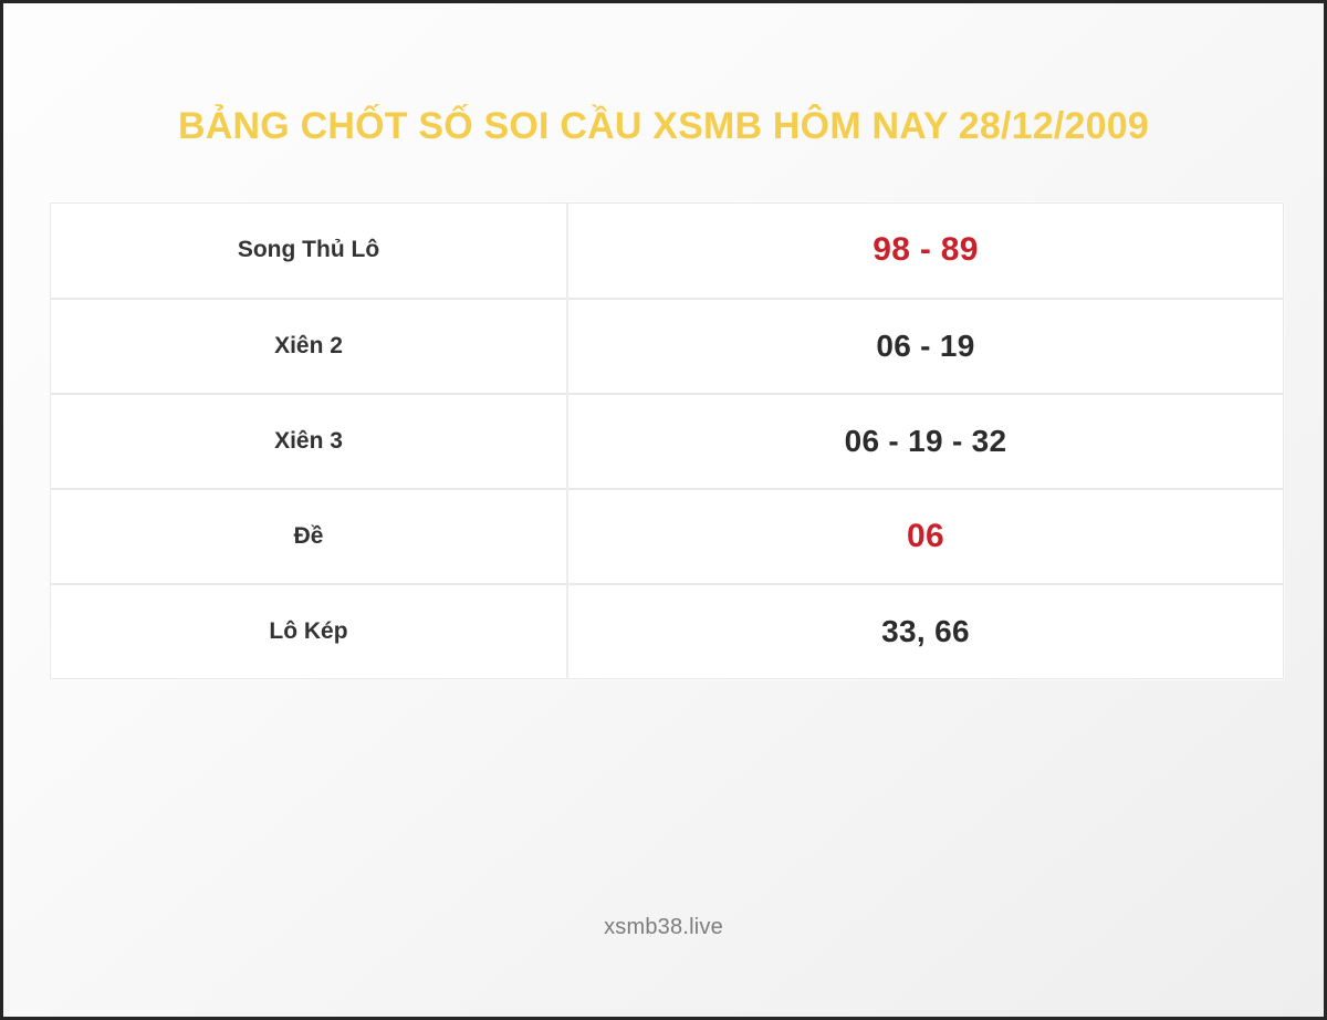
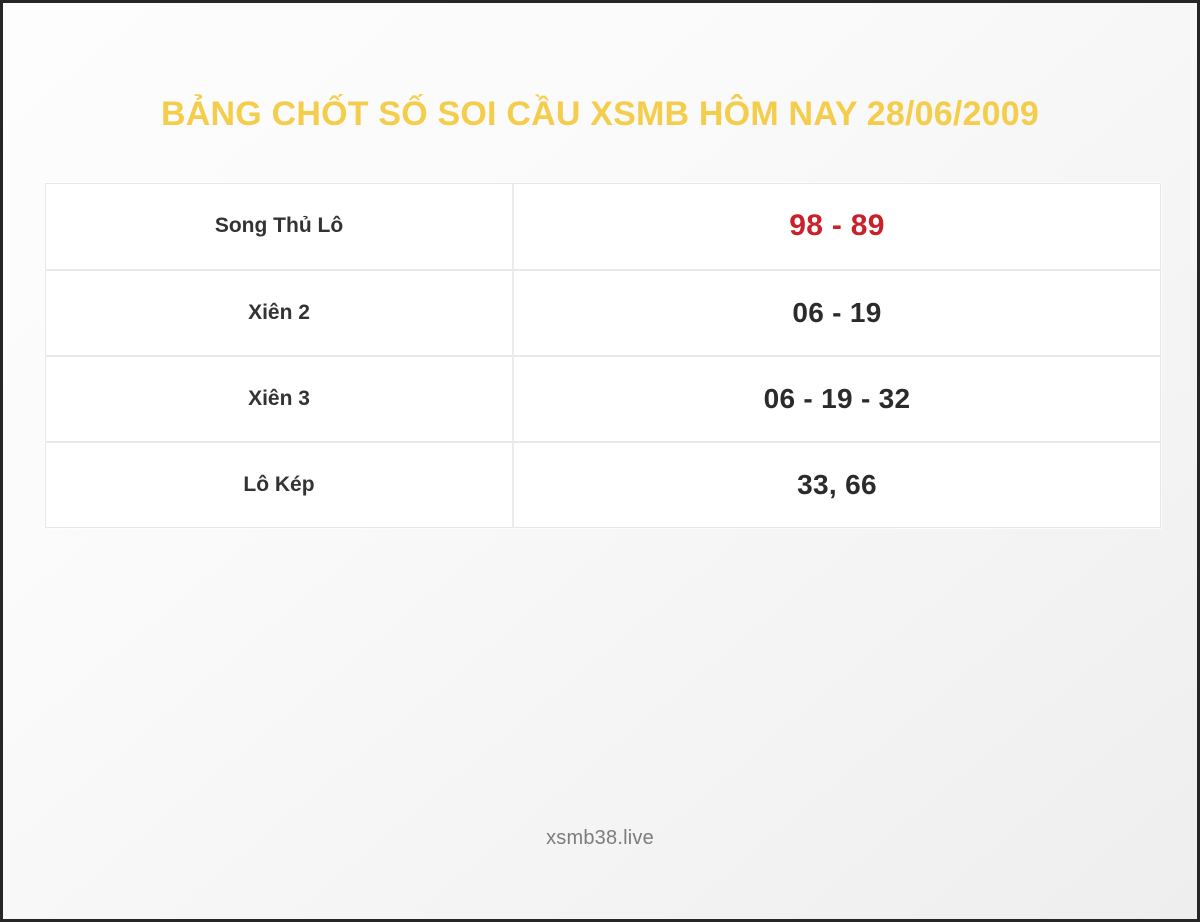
- BẢNG CHỐT SỐ SOI CẦU XSMB HÔM NAY 28/12/2009
+ BẢNG CHỐT SỐ SOI CẦU XSMB HÔM NAY 28/06/2009
  Song Thủ Lô	98 - 89
  Xiên 2	06 - 19
  Xiên 3	06 - 19 - 32
- Đề	06
  Lô Kép	33, 66
  xsmb38.live
